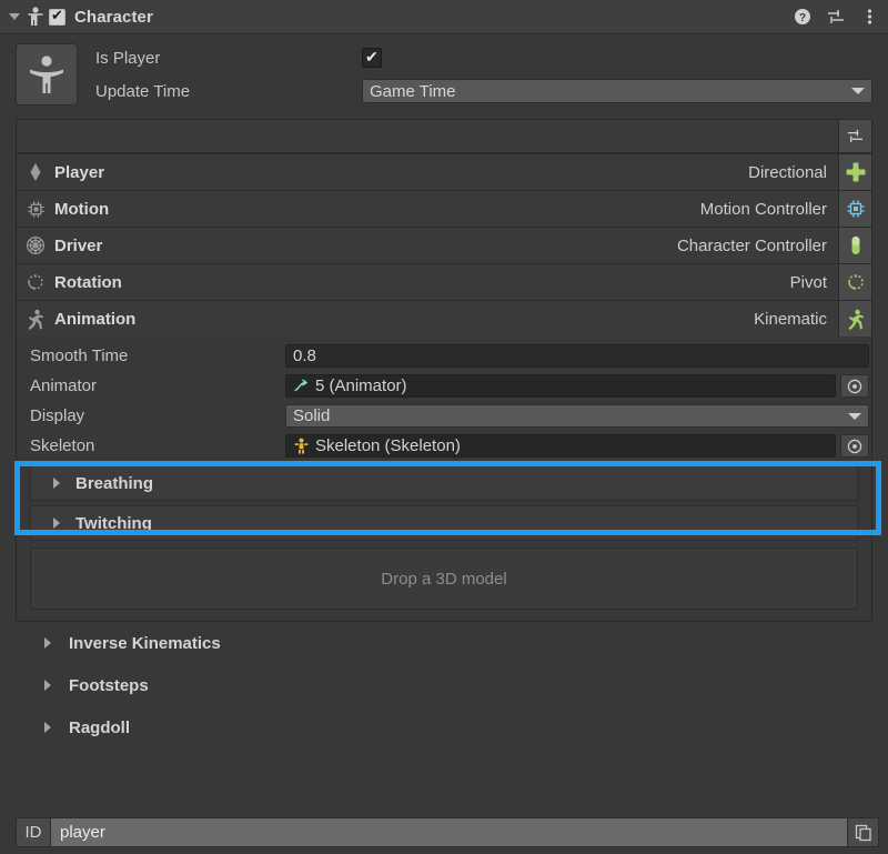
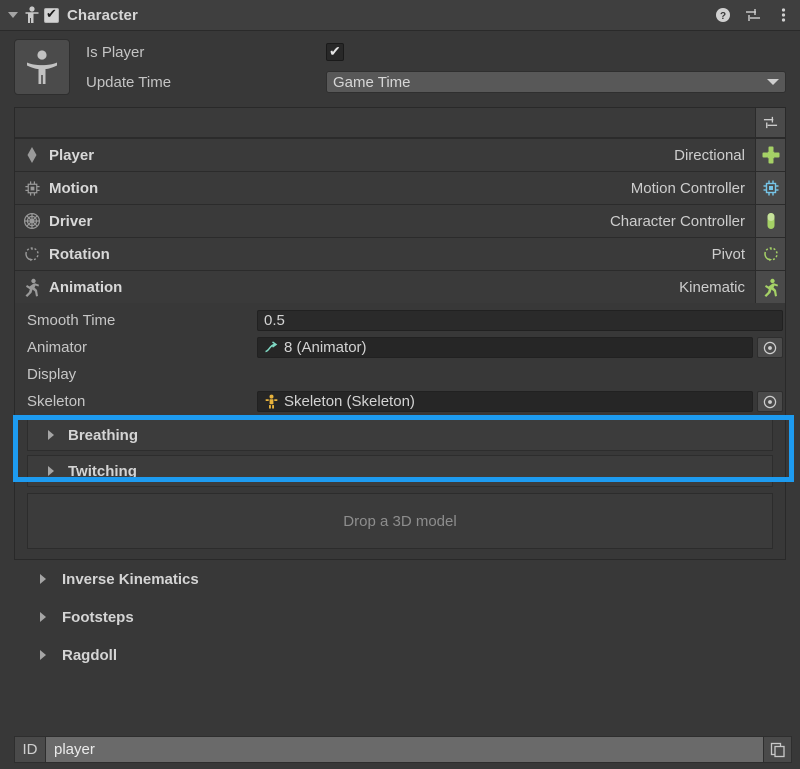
  Character
  ?
  Is Player
  Update Time
  Game Time
  Player
  Directional
  Motion
  Motion Controller
  Driver
  Character Controller
  Rotation
  Pivot
  Animation
  Kinematic
  Smooth Time
- 0.8
+ 0.5
  Animator
- 5 (Animator)
+ 8 (Animator)
  Display
- Solid
  Skeleton
  Skeleton (Skeleton)
  Breathing
  Twitching
  Drop a 3D model
  Inverse Kinematics
  Footsteps
  Ragdoll
  ID
  player
